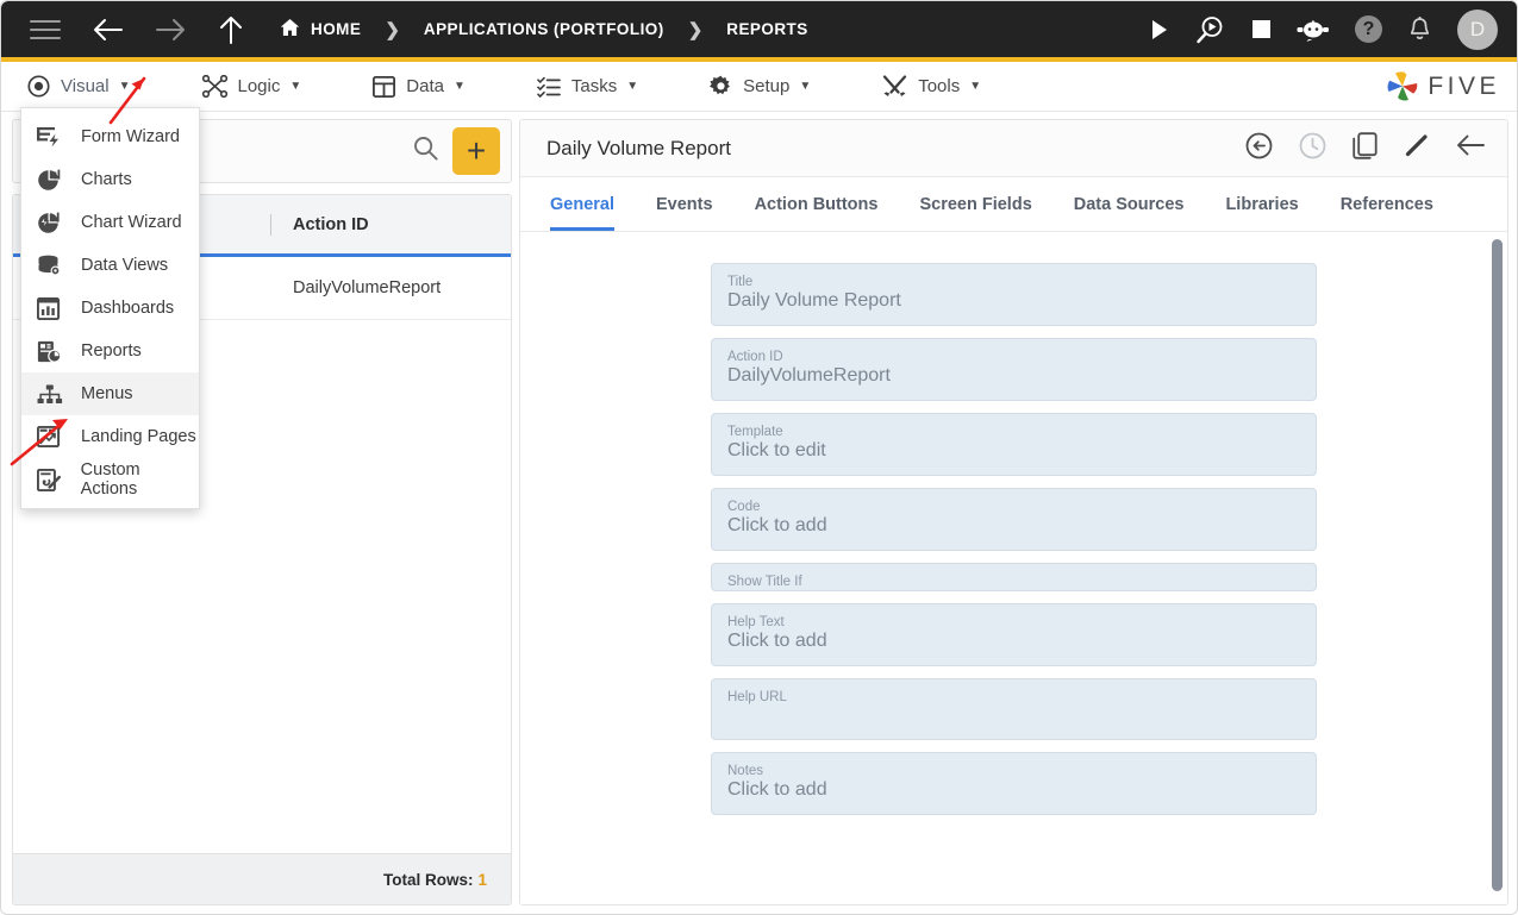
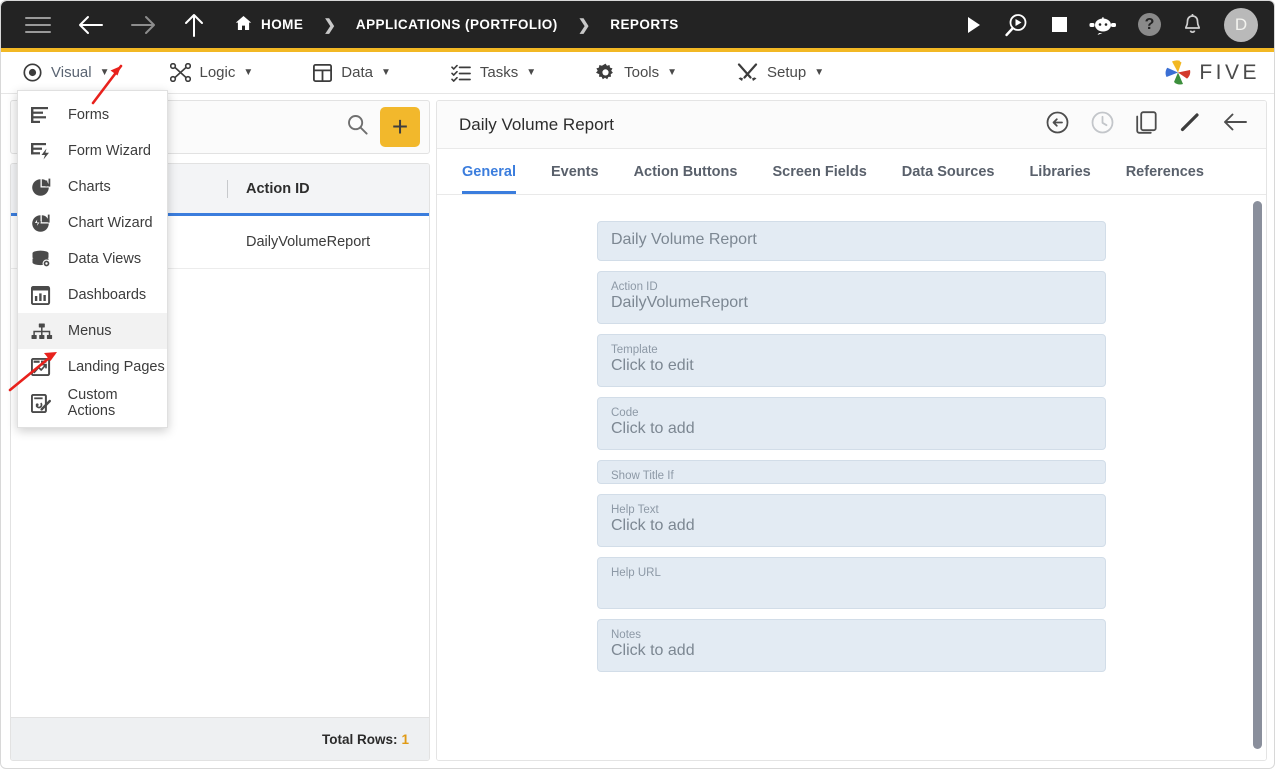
  HOME
  ❯
  APPLICATIONS (PORTFOLIO)
  ❯
  REPORTS
  ?
  D
  Visual
  ▼
  Logic
  ▼
  Data
  ▼
  Tasks
  ▼
- Setup
+ Tools
  ▼
- Tools
+ Setup
  ▼
  FIVE
  +
  Action ID
  DailyVolumeReport
  Total Rows:
  1
  Daily Volume Report
  General
  Events
  Action Buttons
  Screen Fields
  Data Sources
  Libraries
  References
- Title
  Daily Volume Report
  Action ID
  DailyVolumeReport
  Template
  Click to edit
  Code
  Click to add
  Show Title If
  Help Text
  Click to add
  Help URL
  Notes
  Click to add
+ Forms
  Form Wizard
  Charts
  Chart Wizard
  Data Views
  Dashboards
- Reports
  Menus
  Landing Pages
  Custom Actions
